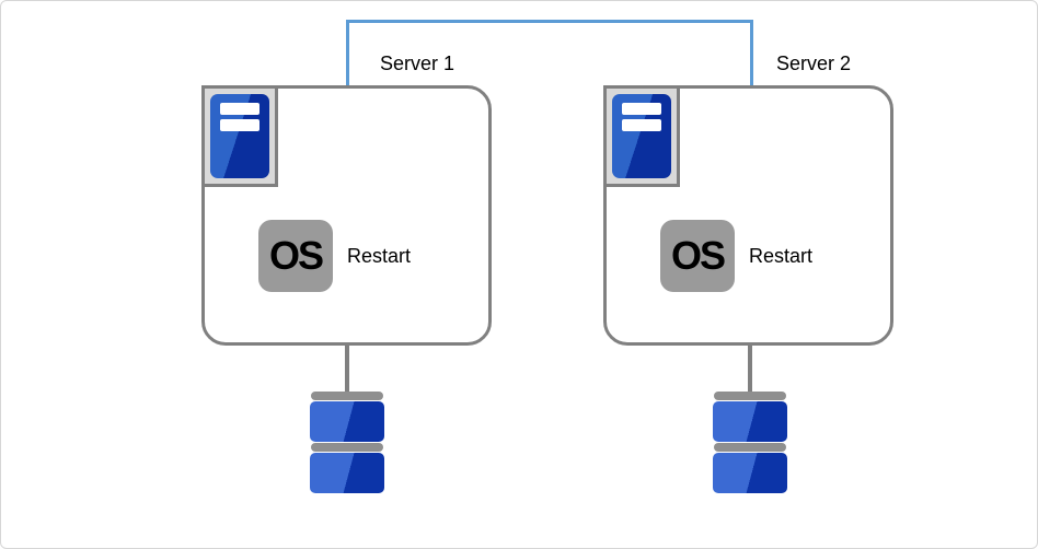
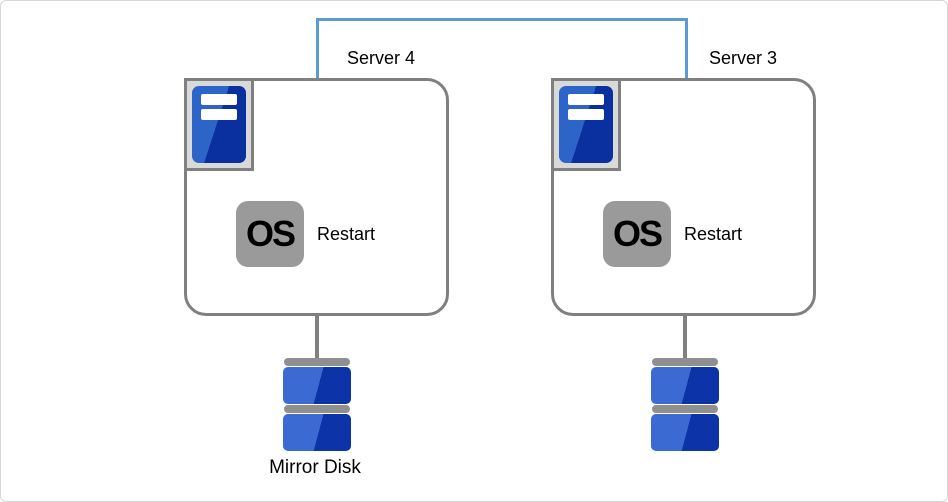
- Server 1
+ Server 4
- Server 2
+ Server 3
  OS
  Restart
  OS
  Restart
+ Mirror Disk
